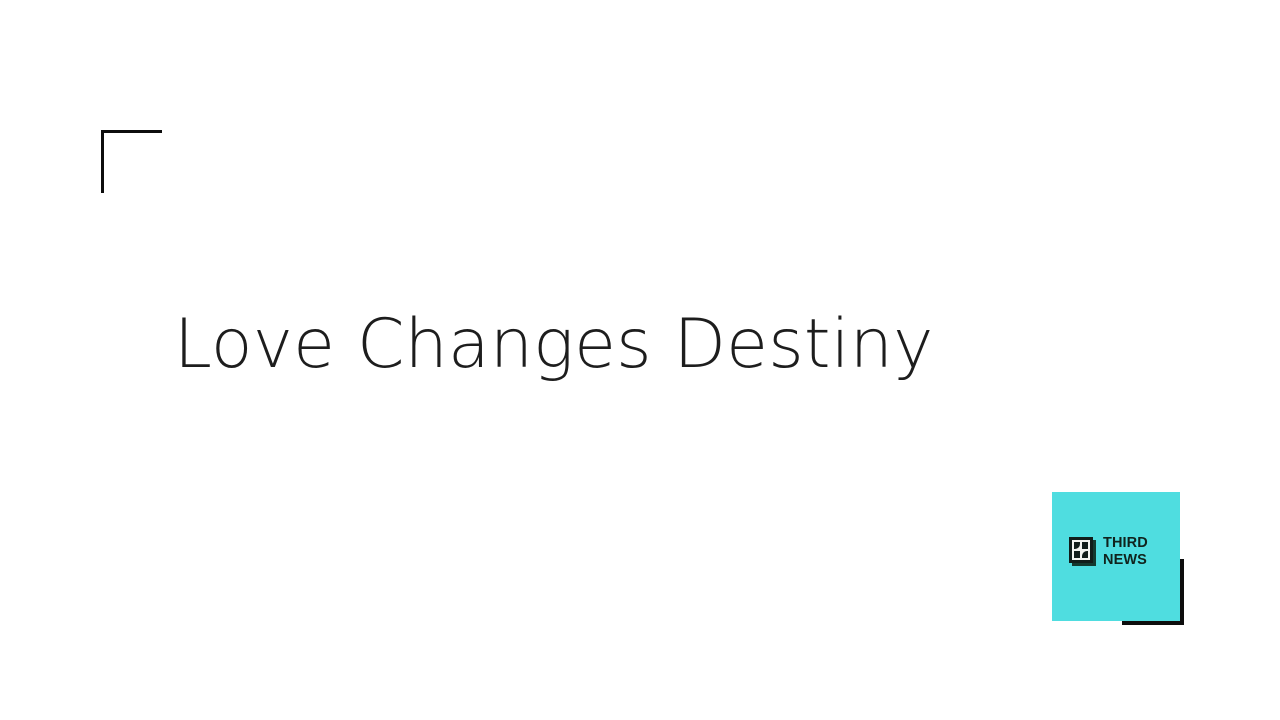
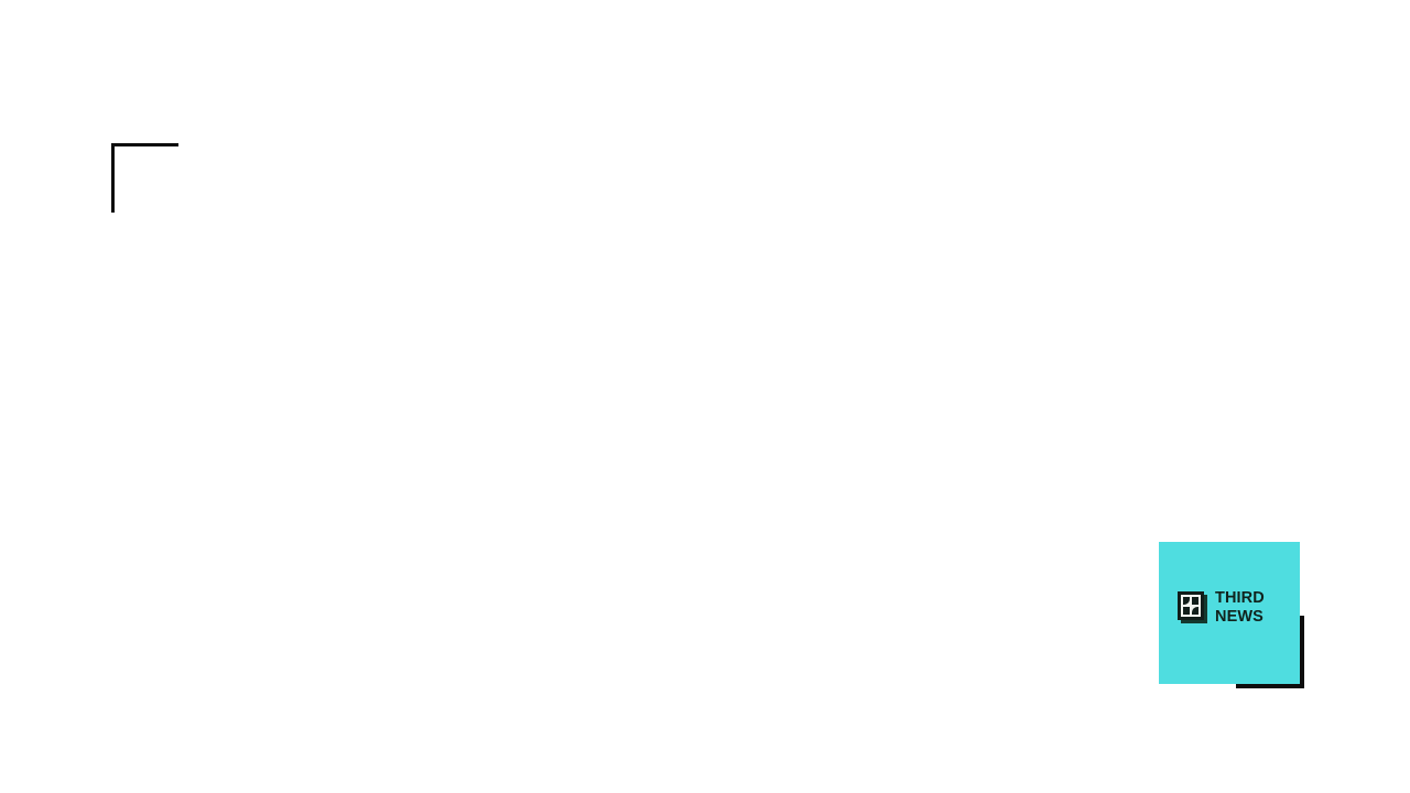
- Love Changes Destiny
  THIRD
  NEWS
